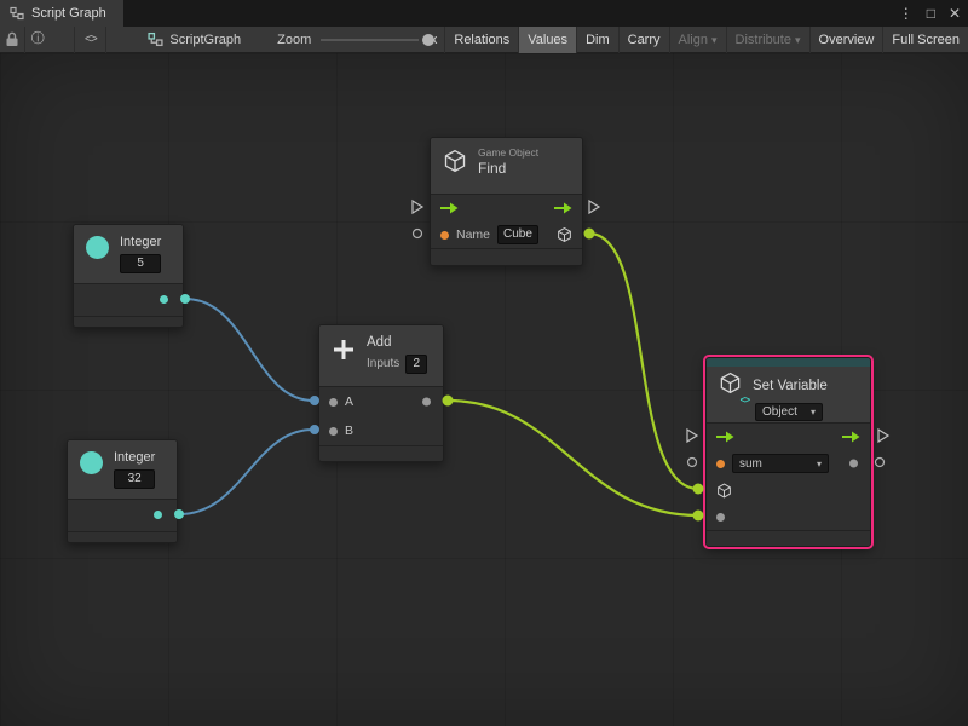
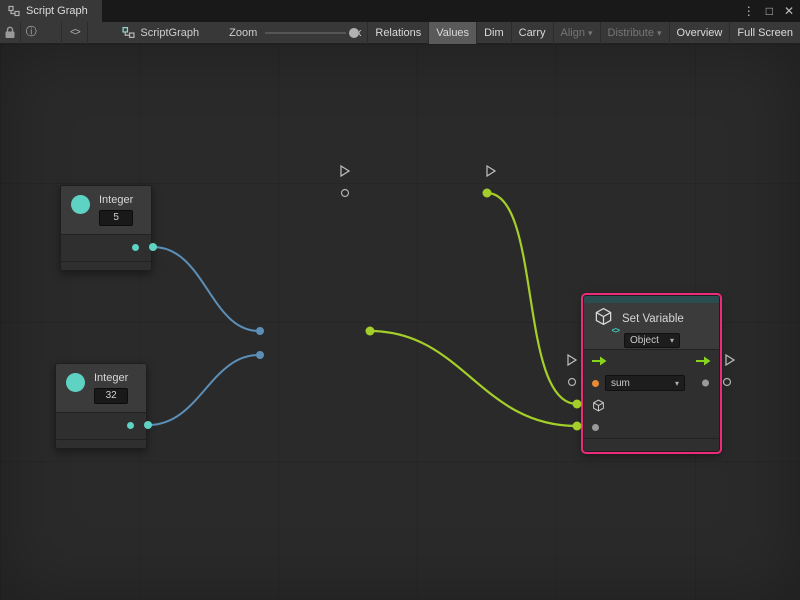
  Script Graph
  ⋮
  □
  ✕
  ⓘ
  <>
  ScriptGraph
  Zoom
  Relations
  Values
  Dim
  Carry
  Align
  ▾
  Distribute
  ▾
  Overview
  Full Screen
  Integer
  5
  Integer
  32
- Add
- Inputs
- 2
- A
- B
- Game Object
- Find
- Name
- Cube
  <>
  Set Variable
  Object
  ▾
  sum
  ▾
